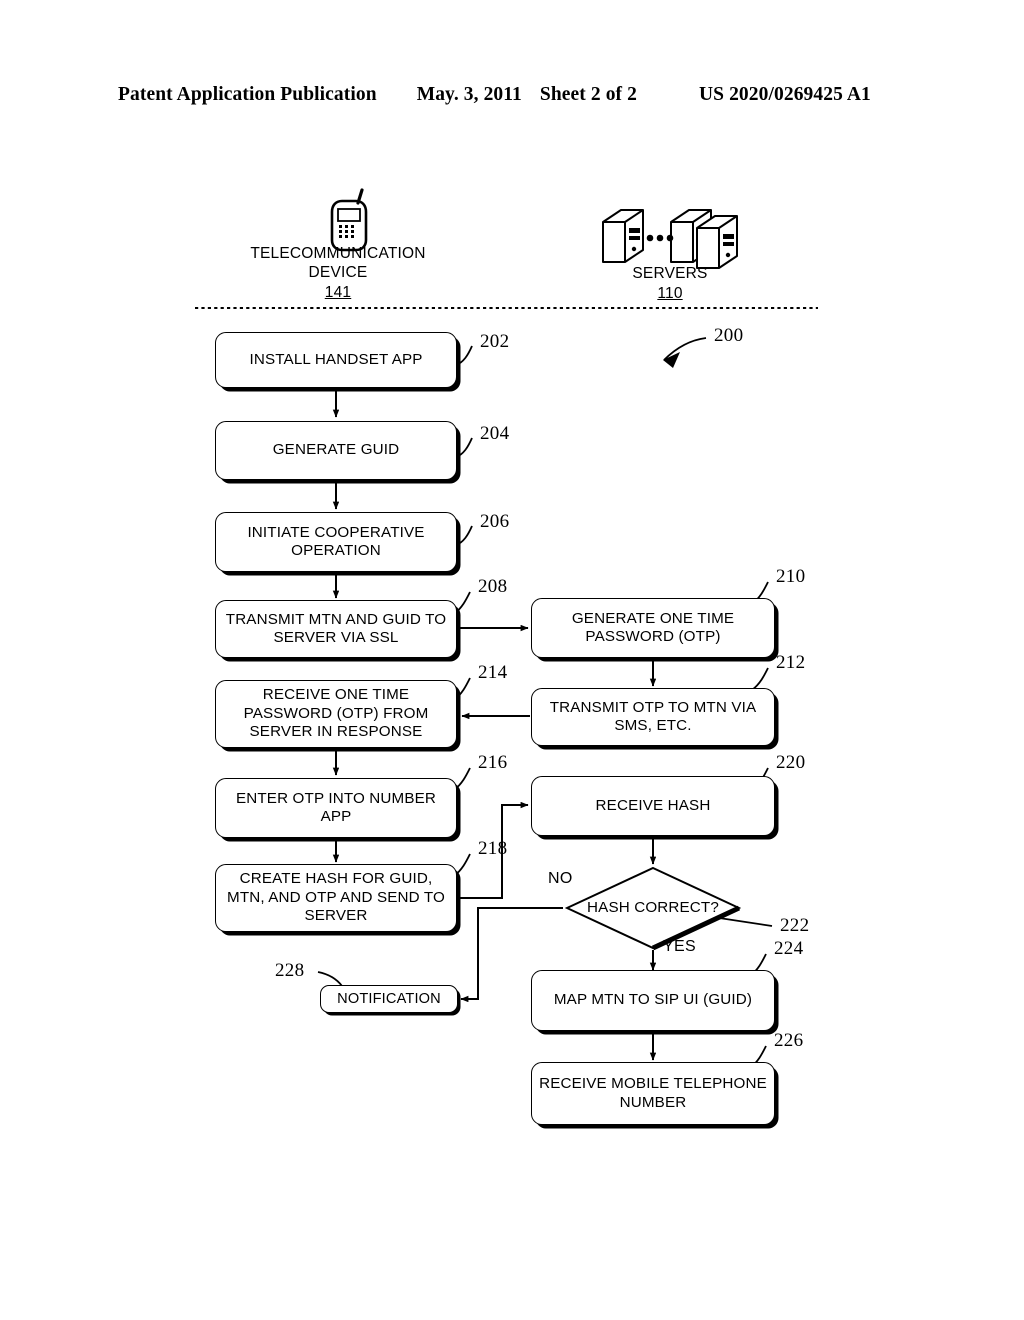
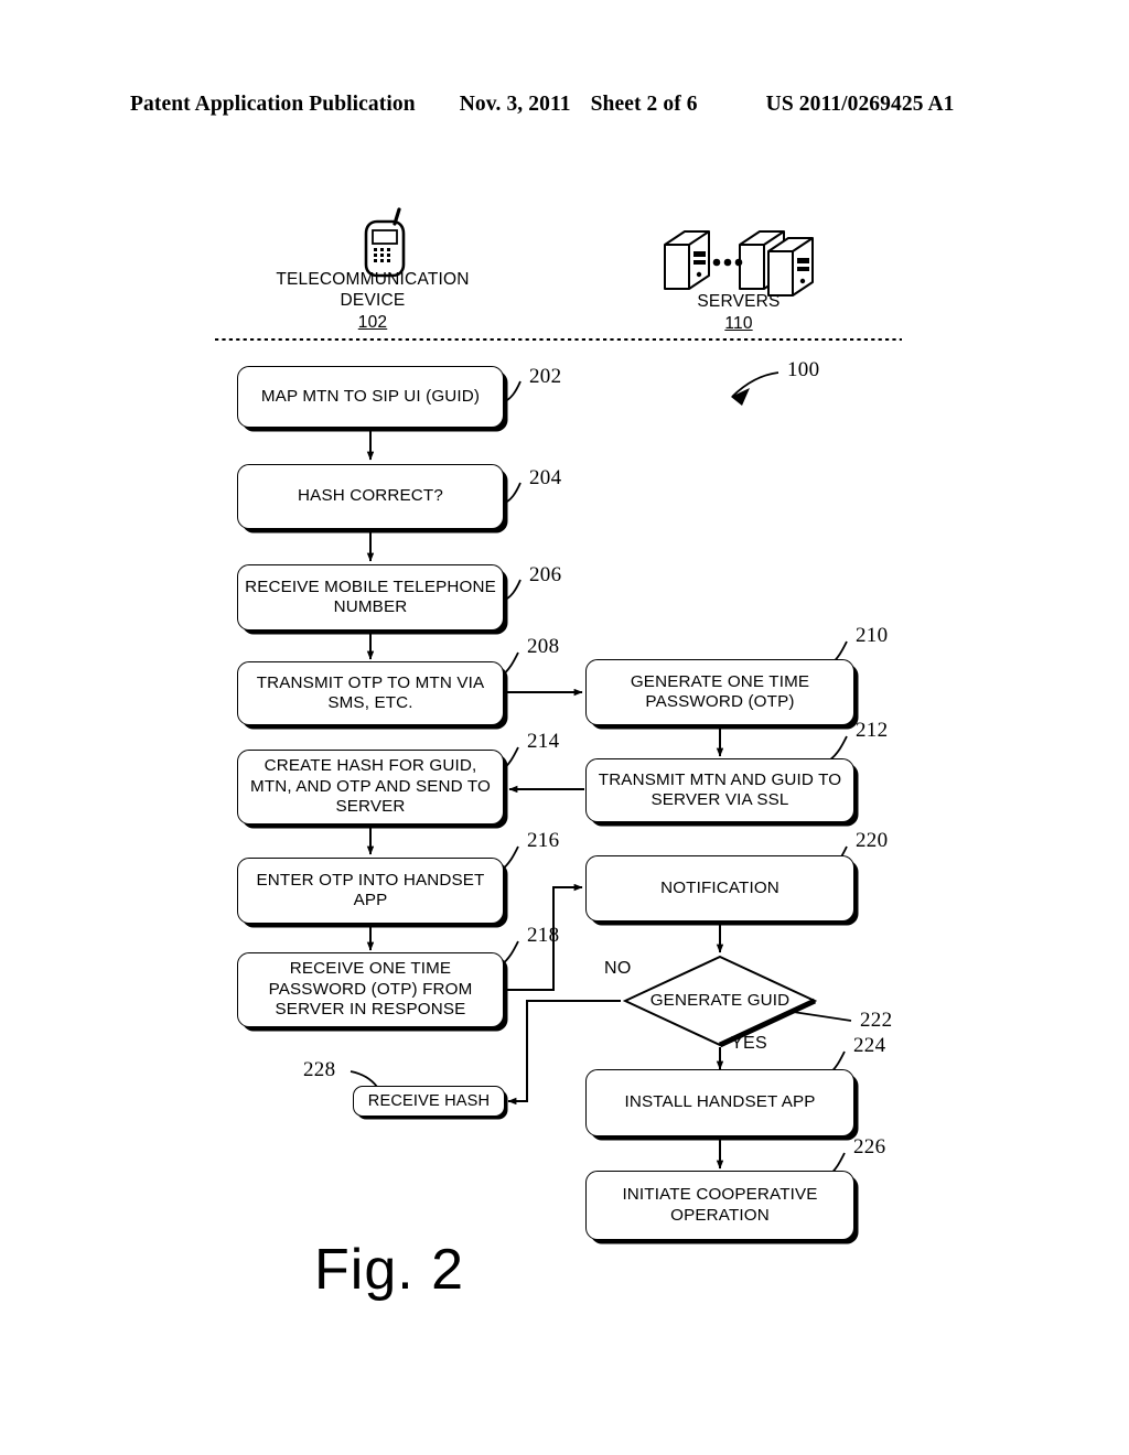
  Patent Application Publication
- May. 3, 2011
+ Nov. 3, 2011
- Sheet 2 of 2
+ Sheet 2 of 6
- US 2020/0269425 A1
+ US 2011/0269425 A1
  TELECOMMUNICATION
  DEVICE
- 141
+ 102
  SERVERS
  110
- INSTALL HANDSET APP
+ MAP MTN TO SIP UI (GUID)
- GENERATE GUID
+ HASH CORRECT?
- INITIATE COOPERATIVE OPERATION
+ RECEIVE MOBILE TELEPHONE NUMBER
- TRANSMIT MTN AND GUID TO SERVER VIA SSL
+ TRANSMIT OTP TO MTN VIA SMS, ETC.
- RECEIVE ONE TIME PASSWORD (OTP) FROM SERVER IN RESPONSE
+ CREATE HASH FOR GUID, MTN, AND OTP AND SEND TO SERVER
- ENTER OTP INTO NUMBER APP
+ ENTER OTP INTO HANDSET APP
- CREATE HASH FOR GUID, MTN, AND OTP AND SEND TO SERVER
+ RECEIVE ONE TIME PASSWORD (OTP) FROM SERVER IN RESPONSE
- NOTIFICATION
+ RECEIVE HASH
  GENERATE ONE TIME PASSWORD (OTP)
- TRANSMIT OTP TO MTN VIA SMS, ETC.
+ TRANSMIT MTN AND GUID TO SERVER VIA SSL
- RECEIVE HASH
+ NOTIFICATION
- MAP MTN TO SIP UI (GUID)
+ INSTALL HANDSET APP
- RECEIVE MOBILE TELEPHONE NUMBER
+ INITIATE COOPERATIVE OPERATION
- HASH CORRECT?
+ GENERATE GUID
  NO
  YES
  202
  204
  206
  208
  214
  216
  218
  210
  212
  220
  222
  224
  226
  228
- 200
+ 100
+ Fig. 2
